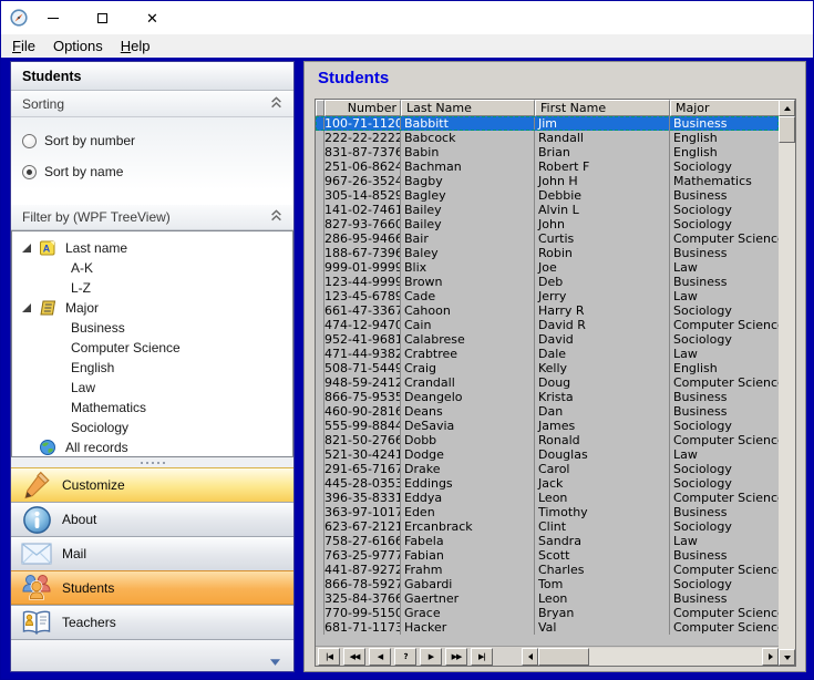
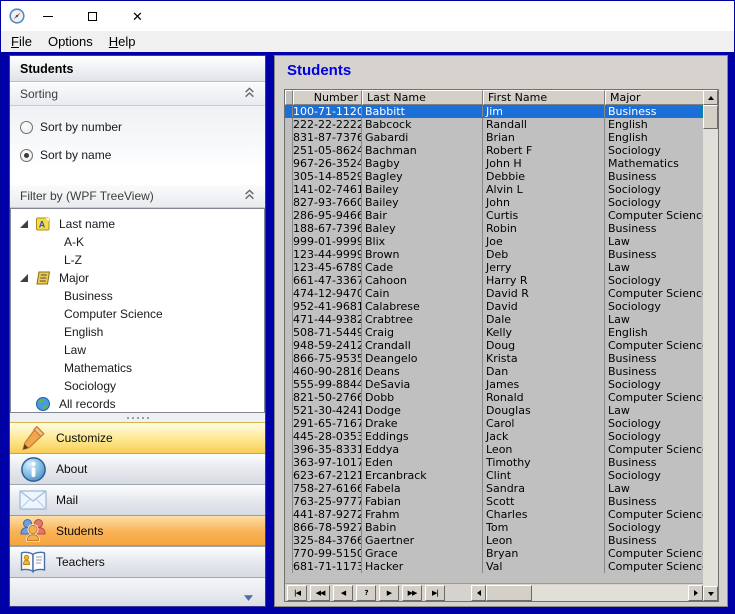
  ✕
  File
  Options
  Help
  Students
  Sorting
  Sort by number
  Sort by name
  Filter by (WPF TreeView)
  A
  Last name
  A-K
  L-Z
  Major
  Business
  Computer Science
  English
  Law
  Mathematics
  Sociology
  All records
  Customize
  About
  Mail
  Students
  Teachers
  Students
  Number
  Last Name
  First Name
  Major
  100-71-1120
  Babbitt
  Jim
  Business
  222-22-2222
  Babcock
  Randall
  English
  831-87-7376
- Babin
+ Gabardi
  Brian
  English
- 251-06-8624
+ 251-05-8624
  Bachman
  Robert F
  Sociology
  967-26-3524
  Bagby
  John H
  Mathematics
  305-14-8529
  Bagley
  Debbie
  Business
  141-02-7461
  Bailey
  Alvin L
  Sociology
  827-93-7660
  Bailey
  John
  Sociology
  286-95-9466
  Bair
  Curtis
  Computer Scienc
  188-67-7396
  Baley
  Robin
  Business
  999-01-9999
  Blix
  Joe
  Law
  123-44-9999
  Brown
  Deb
  Business
  123-45-6789
  Cade
  Jerry
  Law
  661-47-3367
  Cahoon
  Harry R
  Sociology
  474-12-9470
  Cain
  David R
  Computer Scienc
  952-41-9681
  Calabrese
  David
  Sociology
  471-44-9382
  Crabtree
  Dale
  Law
  508-71-5449
  Craig
  Kelly
  English
  948-59-2412
  Crandall
  Doug
  Computer Scienc
  866-75-9535
  Deangelo
  Krista
  Business
  460-90-2816
  Deans
  Dan
  Business
  555-99-8844
  DeSavia
  James
  Sociology
  821-50-2766
  Dobb
  Ronald
  Computer Scienc
  521-30-4241
  Dodge
  Douglas
  Law
  291-65-7167
  Drake
  Carol
  Sociology
  445-28-0353
  Eddings
  Jack
  Sociology
  396-35-8331
  Eddya
  Leon
  Computer Scienc
  363-97-1017
  Eden
  Timothy
  Business
  623-67-2121
  Ercanbrack
  Clint
  Sociology
  758-27-6166
  Fabela
  Sandra
  Law
  763-25-9777
  Fabian
  Scott
  Business
  441-87-9272
  Frahm
  Charles
  Computer Scienc
  866-78-5927
- Gabardi
+ Babin
  Tom
  Sociology
  325-84-3766
  Gaertner
  Leon
  Business
  770-99-5150
  Grace
  Bryan
  Computer Scienc
  681-71-1173
  Hacker
  Val
  Computer Scienc
  |◀
  ◀◀
  ◀
  ?
  ▶
  ▶▶
  ▶|
